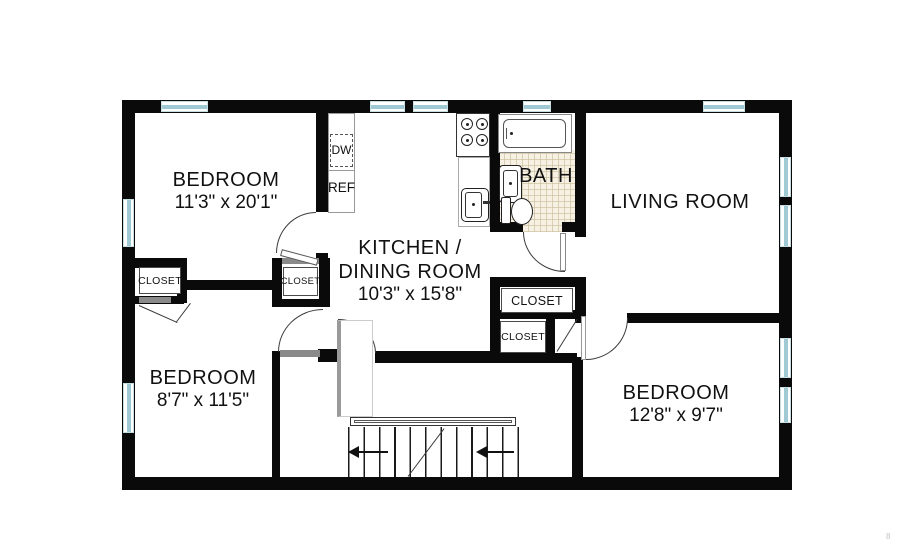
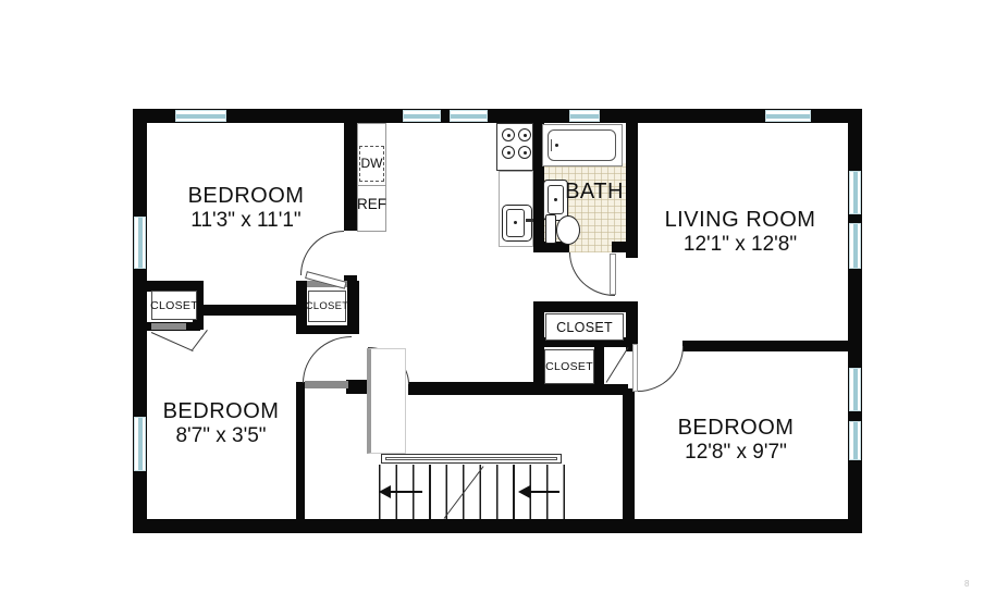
  DW
  REF
  CLOSET
  CLOSET
  CLOSET
  CLOSET
  BEDROOM
- 11'3" x 20'1"
+ 11'3" x 11'1"
- KITCHEN /
- DINING ROOM
- 10'3" x 15'8"
  BATH
  LIVING ROOM
+ 12'1" x 12'8"
  BEDROOM
- 8'7" x 11'5"
+ 8'7" x 3'5"
  BEDROOM
  12'8" x 9'7"
  8
